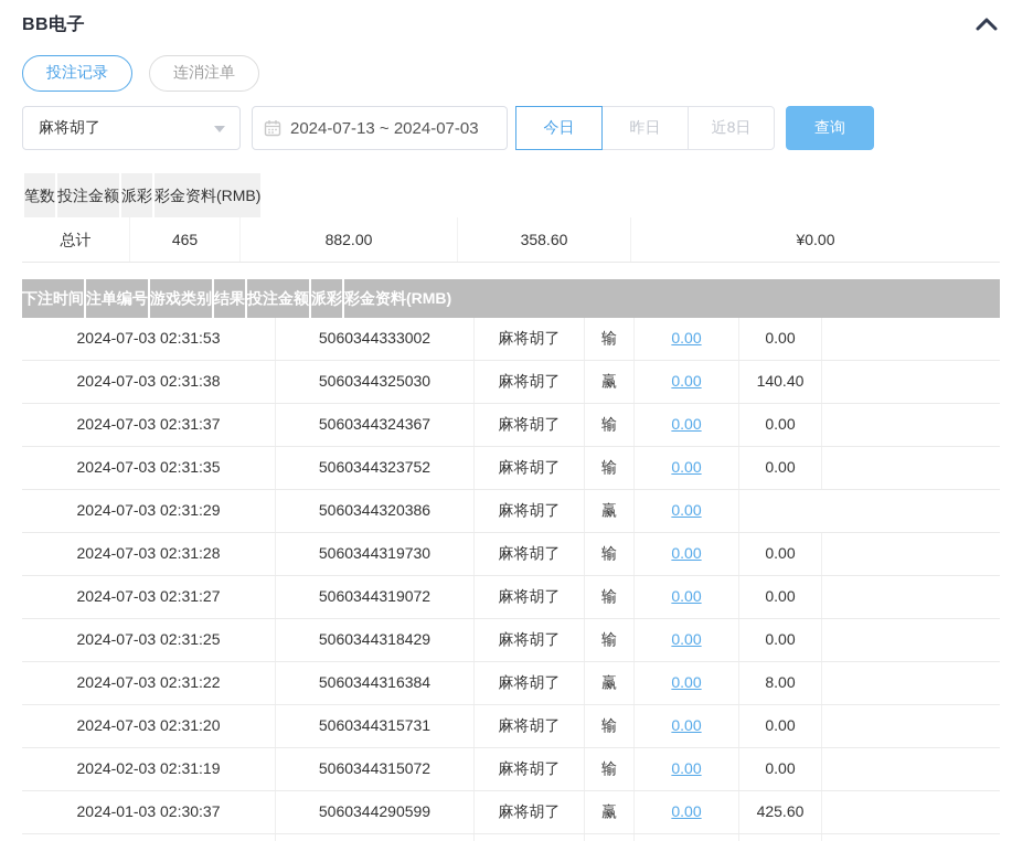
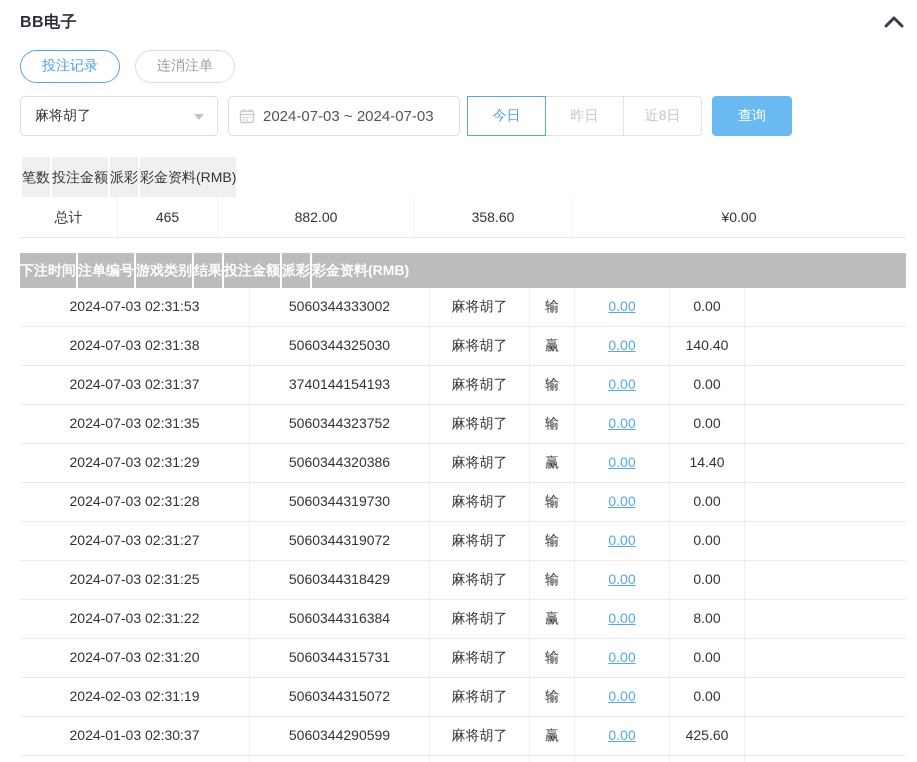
  BB电子
  投注记录
  连消注单
  麻将胡了
- 2024-07-13 ~ 2024-07-03
+ 2024-07-03 ~ 2024-07-03
  今日
  昨日
  近8日
  查询
  笔数
  投注金额
  派彩
  彩金资料(RMB)
  总计
  465
  882.00
  358.60
  ¥0.00
  下注时间
  注单编号
  游戏类别
  结果
  投注金额
  派彩
  彩金资料(RMB)
  2024-07-03 02:31:53
  5060344333002
  麻将胡了
  输
  0.00
  0.00
  2024-07-03 02:31:38
  5060344325030
  麻将胡了
  赢
  0.00
  140.40
  2024-07-03 02:31:37
- 5060344324367
+ 3740144154193
  麻将胡了
  输
  0.00
  0.00
  2024-07-03 02:31:35
  5060344323752
  麻将胡了
  输
  0.00
  0.00
  2024-07-03 02:31:29
  5060344320386
  麻将胡了
  赢
  0.00
+ 14.40
  2024-07-03 02:31:28
  5060344319730
  麻将胡了
  输
  0.00
  0.00
  2024-07-03 02:31:27
  5060344319072
  麻将胡了
  输
  0.00
  0.00
  2024-07-03 02:31:25
  5060344318429
  麻将胡了
  输
  0.00
  0.00
  2024-07-03 02:31:22
  5060344316384
  麻将胡了
  赢
  0.00
  8.00
  2024-07-03 02:31:20
  5060344315731
  麻将胡了
  输
  0.00
  0.00
  2024-02-03 02:31:19
  5060344315072
  麻将胡了
  输
  0.00
  0.00
  2024-01-03 02:30:37
  5060344290599
  麻将胡了
  赢
  0.00
  425.60
